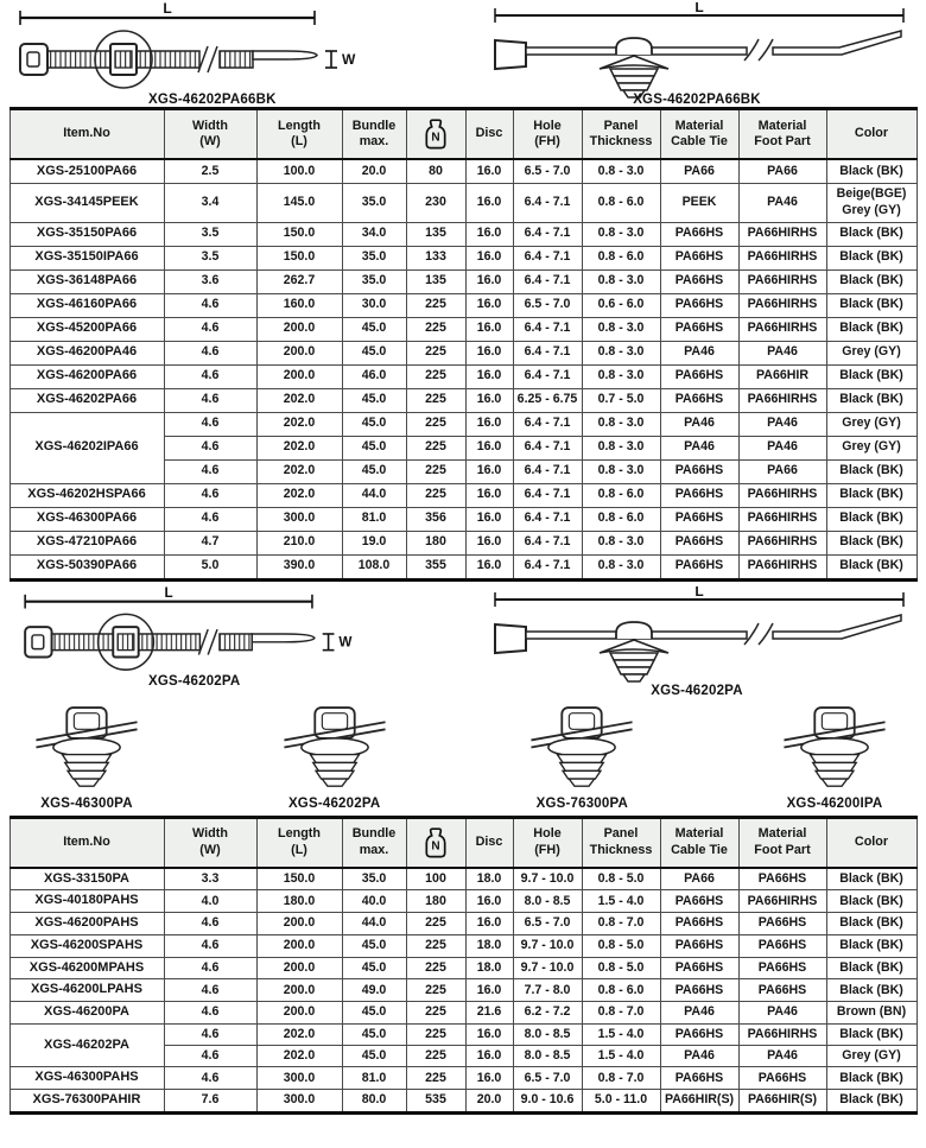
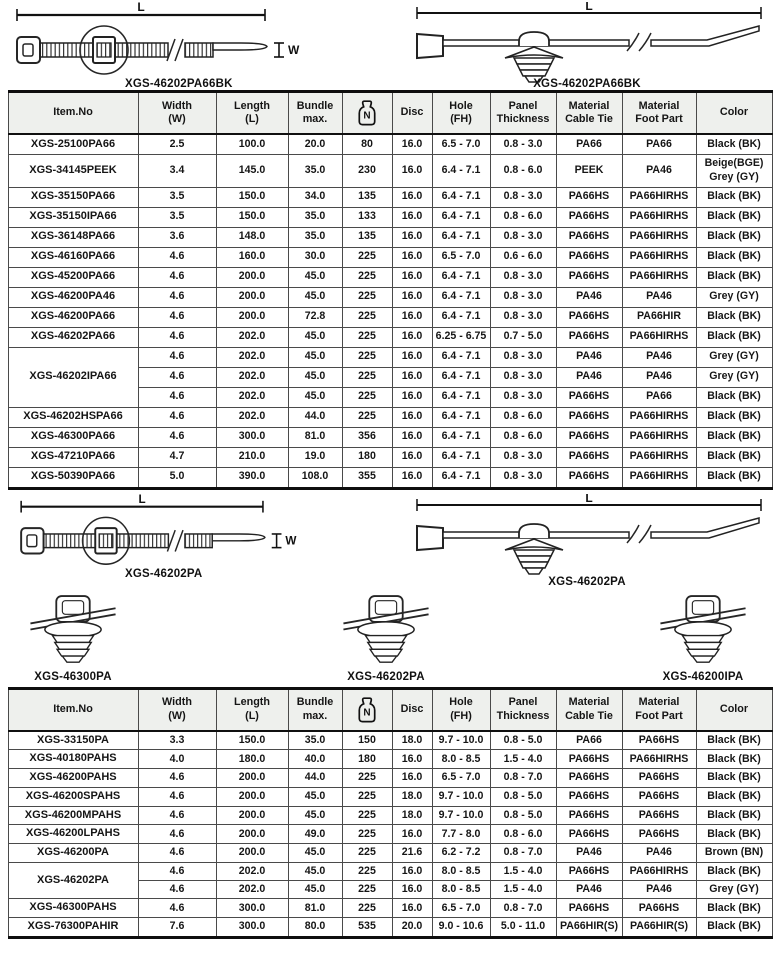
  L
  W
  XGS-46202PA66BK
  L
  XGS-46202PA66BK
  Item.No	Width(W)	Length(L)	Bundlemax.	N	Disc	Hole(FH)	PanelThickness	MaterialCable Tie	MaterialFoot Part	Color
  XGS-25100PA66	2.5	100.0	20.0	80	16.0	6.5 - 7.0	0.8 - 3.0	PA66	PA66	Black (BK)
  XGS-34145PEEK	3.4	145.0	35.0	230	16.0	6.4 - 7.1	0.8 - 6.0	PEEK	PA46	Beige(BGE)Grey (GY)
  XGS-35150PA66	3.5	150.0	34.0	135	16.0	6.4 - 7.1	0.8 - 3.0	PA66HS	PA66HIRHS	Black (BK)
  XGS-35150IPA66	3.5	150.0	35.0	133	16.0	6.4 - 7.1	0.8 - 6.0	PA66HS	PA66HIRHS	Black (BK)
- XGS-36148PA66	3.6	262.7	35.0	135	16.0	6.4 - 7.1	0.8 - 3.0	PA66HS	PA66HIRHS	Black (BK)
+ XGS-36148PA66	3.6	148.0	35.0	135	16.0	6.4 - 7.1	0.8 - 3.0	PA66HS	PA66HIRHS	Black (BK)
  XGS-46160PA66	4.6	160.0	30.0	225	16.0	6.5 - 7.0	0.6 - 6.0	PA66HS	PA66HIRHS	Black (BK)
  XGS-45200PA66	4.6	200.0	45.0	225	16.0	6.4 - 7.1	0.8 - 3.0	PA66HS	PA66HIRHS	Black (BK)
  XGS-46200PA46	4.6	200.0	45.0	225	16.0	6.4 - 7.1	0.8 - 3.0	PA46	PA46	Grey (GY)
- XGS-46200PA66	4.6	200.0	46.0	225	16.0	6.4 - 7.1	0.8 - 3.0	PA66HS	PA66HIR	Black (BK)
+ XGS-46200PA66	4.6	200.0	72.8	225	16.0	6.4 - 7.1	0.8 - 3.0	PA66HS	PA66HIR	Black (BK)
  XGS-46202PA66	4.6	202.0	45.0	225	16.0	6.25 - 6.75	0.7 - 5.0	PA66HS	PA66HIRHS	Black (BK)
  XGS-46202IPA66	4.6	202.0	45.0	225	16.0	6.4 - 7.1	0.8 - 3.0	PA46	PA46	Grey (GY)
  4.6	202.0	45.0	225	16.0	6.4 - 7.1	0.8 - 3.0	PA46	PA46	Grey (GY)
  4.6	202.0	45.0	225	16.0	6.4 - 7.1	0.8 - 3.0	PA66HS	PA66	Black (BK)
  XGS-46202HSPA66	4.6	202.0	44.0	225	16.0	6.4 - 7.1	0.8 - 6.0	PA66HS	PA66HIRHS	Black (BK)
  XGS-46300PA66	4.6	300.0	81.0	356	16.0	6.4 - 7.1	0.8 - 6.0	PA66HS	PA66HIRHS	Black (BK)
  XGS-47210PA66	4.7	210.0	19.0	180	16.0	6.4 - 7.1	0.8 - 3.0	PA66HS	PA66HIRHS	Black (BK)
  XGS-50390PA66	5.0	390.0	108.0	355	16.0	6.4 - 7.1	0.8 - 3.0	PA66HS	PA66HIRHS	Black (BK)
  L
  W
  XGS-46202PA
  L
  XGS-46202PA
  XGS-46300PA
  XGS-46202PA
- XGS-76300PA
  XGS-46200IPA
  Item.No	Width(W)	Length(L)	Bundlemax.	N	Disc	Hole(FH)	PanelThickness	MaterialCable Tie	MaterialFoot Part	Color
- XGS-33150PA	3.3	150.0	35.0	100	18.0	9.7 - 10.0	0.8 - 5.0	PA66	PA66HS	Black (BK)
+ XGS-33150PA	3.3	150.0	35.0	150	18.0	9.7 - 10.0	0.8 - 5.0	PA66	PA66HS	Black (BK)
  XGS-40180PAHS	4.0	180.0	40.0	180	16.0	8.0 - 8.5	1.5 - 4.0	PA66HS	PA66HIRHS	Black (BK)
  XGS-46200PAHS	4.6	200.0	44.0	225	16.0	6.5 - 7.0	0.8 - 7.0	PA66HS	PA66HS	Black (BK)
  XGS-46200SPAHS	4.6	200.0	45.0	225	18.0	9.7 - 10.0	0.8 - 5.0	PA66HS	PA66HS	Black (BK)
  XGS-46200MPAHS	4.6	200.0	45.0	225	18.0	9.7 - 10.0	0.8 - 5.0	PA66HS	PA66HS	Black (BK)
  XGS-46200LPAHS	4.6	200.0	49.0	225	16.0	7.7 - 8.0	0.8 - 6.0	PA66HS	PA66HS	Black (BK)
  XGS-46200PA	4.6	200.0	45.0	225	21.6	6.2 - 7.2	0.8 - 7.0	PA46	PA46	Brown (BN)
  XGS-46202PA	4.6	202.0	45.0	225	16.0	8.0 - 8.5	1.5 - 4.0	PA66HS	PA66HIRHS	Black (BK)
  4.6	202.0	45.0	225	16.0	8.0 - 8.5	1.5 - 4.0	PA46	PA46	Grey (GY)
  XGS-46300PAHS	4.6	300.0	81.0	225	16.0	6.5 - 7.0	0.8 - 7.0	PA66HS	PA66HS	Black (BK)
  XGS-76300PAHIR	7.6	300.0	80.0	535	20.0	9.0 - 10.6	5.0 - 11.0	PA66HIR(S)	PA66HIR(S)	Black (BK)
